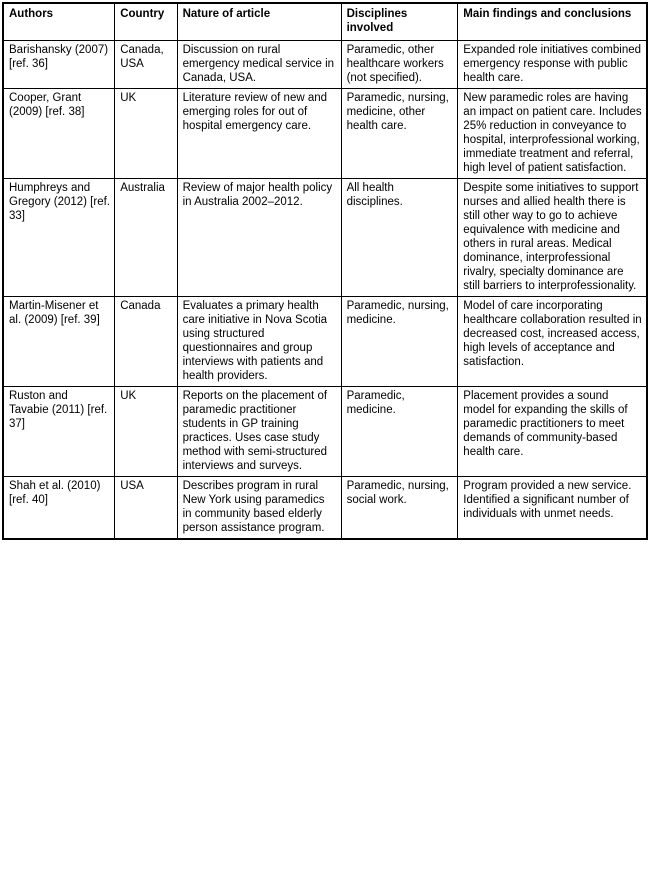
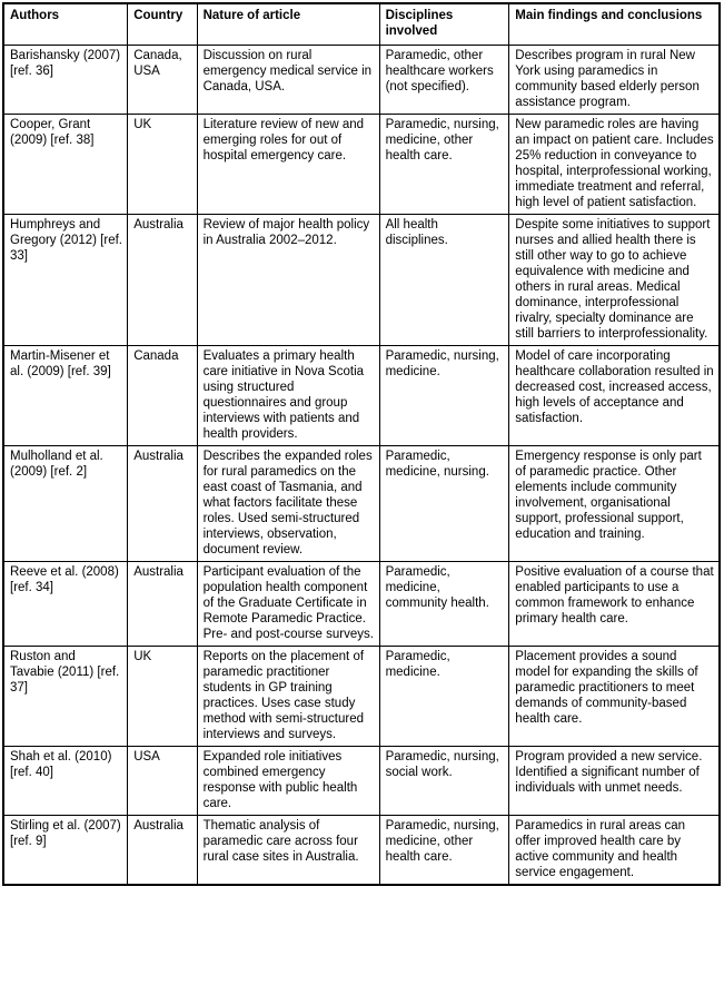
  Authors	Country	Nature of article	Disciplines involved	Main findings and conclusions
- Barishansky (2007) [ref. 36]	Canada, USA	Discussion on rural emergency medical service in Canada, USA.	Paramedic, other healthcare workers (not specified).	Expanded role initiatives combined emergency response with public health care.
+ Barishansky (2007) [ref. 36]	Canada, USA	Discussion on rural emergency medical service in Canada, USA.	Paramedic, other healthcare workers (not specified).	Describes program in rural New York using paramedics in community based elderly person assistance program.
  Cooper, Grant (2009) [ref. 38]	UK	Literature review of new and emerging roles for out of hospital emergency care.	Paramedic, nursing, medicine, other health care.	New paramedic roles are having an impact on patient care. Includes 25% reduction in conveyance to hospital, interprofessional working, immediate treatment and referral, high level of patient satisfaction.
  Humphreys and Gregory (2012) [ref. 33]	Australia	Review of major health policy in Australia 2002–2012.	All health disciplines.	Despite some initiatives to support nurses and allied health there is still other way to go to achieve equivalence with medicine and others in rural areas. Medical dominance, interprofessional rivalry, specialty dominance are still barriers to interprofessionality.
  Martin-Misener et al. (2009) [ref. 39]	Canada	Evaluates a primary health care initiative in Nova Scotia using structured questionnaires and group interviews with patients and health providers.	Paramedic, nursing, medicine.	Model of care incorporating healthcare collaboration resulted in decreased cost, increased access, high levels of acceptance and satisfaction.
+ Mulholland et al. (2009) [ref. 2]	Australia	Describes the expanded roles for rural paramedics on the east coast of Tasmania, and what factors facilitate these roles. Used semi-structured interviews, observation, document review.	Paramedic, medicine, nursing.	Emergency response is only part of paramedic practice. Other elements include community involvement, organisational support, professional support, education and training.
+ Reeve et al. (2008) [ref. 34]	Australia	Participant evaluation of the population health component of the Graduate Certificate in Remote Paramedic Practice. Pre- and post-course surveys.	Paramedic, medicine, community health.	Positive evaluation of a course that enabled participants to use a common framework to enhance primary health care.
  Ruston and Tavabie (2011) [ref. 37]	UK	Reports on the placement of paramedic practitioner students in GP training practices. Uses case study method with semi-structured interviews and surveys.	Paramedic, medicine.	Placement provides a sound model for expanding the skills of paramedic practitioners to meet demands of community-based health care.
- Shah et al. (2010) [ref. 40]	USA	Describes program in rural New York using paramedics in community based elderly person assistance program.	Paramedic, nursing, social work.	Program provided a new service. Identified a significant number of individuals with unmet needs.
+ Shah et al. (2010) [ref. 40]	USA	Expanded role initiatives combined emergency response with public health care.	Paramedic, nursing, social work.	Program provided a new service. Identified a significant number of individuals with unmet needs.
+ Stirling et al. (2007) [ref. 9]	Australia	Thematic analysis of paramedic care across four rural case sites in Australia.	Paramedic, nursing, medicine, other health care.	Paramedics in rural areas can offer improved health care by active community and health service engagement.
